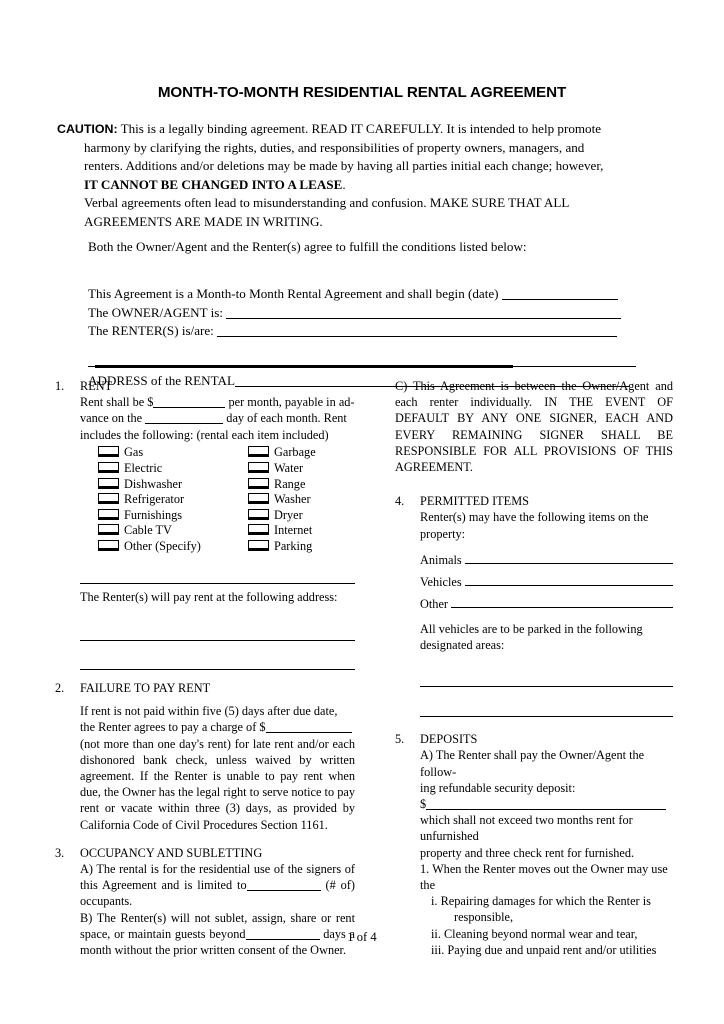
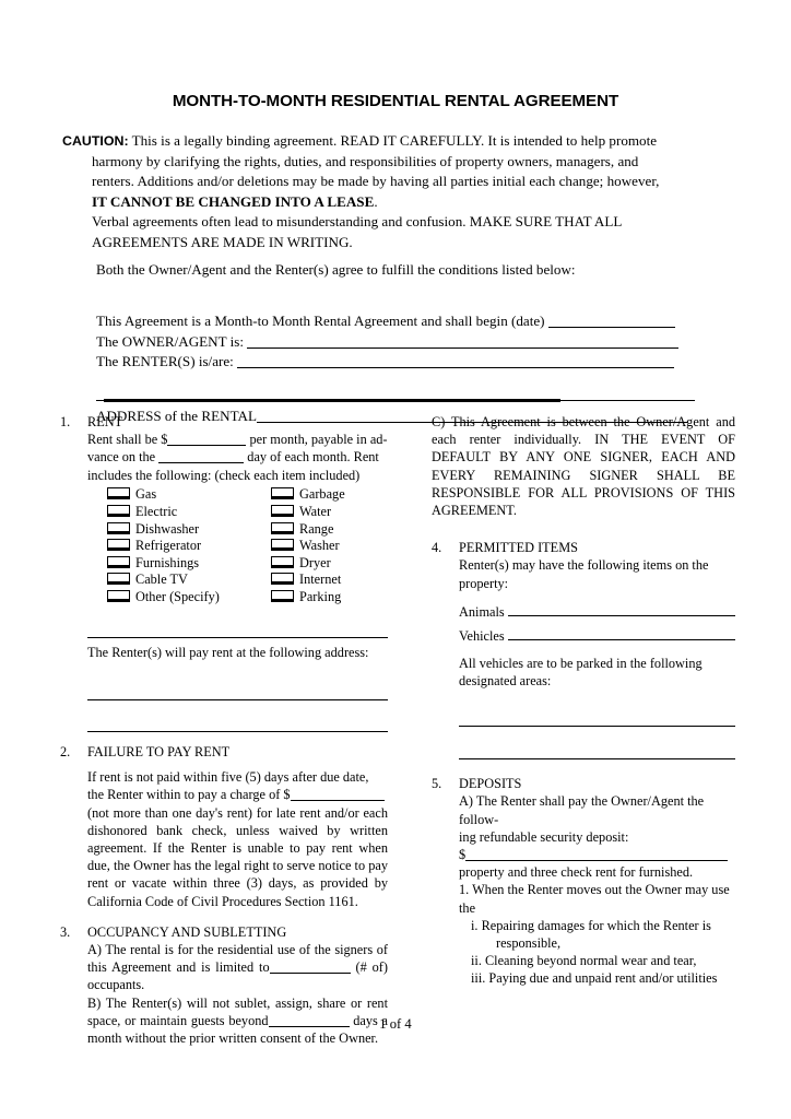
  MONTH-TO-MONTH RESIDENTIAL RENTAL AGREEMENT
  CAUTION: This is a legally binding agreement. READ IT CAREFULLY. It is intended to help promote
  harmony by clarifying the rights, duties, and responsibilities of property owners, managers, and
  renters. Additions and/or deletions may be made by having all parties initial each change; however,
  IT CANNOT BE CHANGED INTO A LEASE.
  Verbal agreements often lead to misunderstanding and confusion. MAKE SURE THAT ALL
  AGREEMENTS ARE MADE IN WRITING.
  Both the Owner/Agent and the Renter(s) agree to fulfill the conditions listed below:
  This Agreement is a Month-to Month Rental Agreement and shall begin (date)
  The OWNER/AGENT is:
  The RENTER(S) is/are:
  ADDRESS of the RENTAL
  1.
  RENT
  Rent shall be $ per month, payable in ad-
  vance on the day of each month. Rent
- includes the following: (rental each item included)
+ includes the following: (check each item included)
  Gas
  Electric
  Dishwasher
  Refrigerator
  Furnishings
  Cable TV
  Other (Specify)
  Garbage
  Water
  Range
  Washer
  Dryer
  Internet
  Parking
  The Renter(s) will pay rent at the following address:
  2.
  FAILURE TO PAY RENT
  If rent is not paid within five (5) days after due date,
- the Renter agrees to pay a charge of $
+ the Renter within to pay a charge of $
  (not more than one day's rent) for late rent and/or each dishonored bank check, unless waived by written agreement. If the Renter is unable to pay rent when due, the Owner has the legal right to serve notice to pay rent or vacate within three (3) days, as provided by California Code of Civil Procedures Section 1161.
  3.
  OCCUPANCY AND SUBLETTING
  A) The rental is for the residential use of the signers of this Agreement and is limited to (# of) occupants.
  B) The Renter(s) will not sublet, assign, share or rent space, or maintain guests beyond days a month without the prior written consent of the Owner.
  C) This Agreement is between the Owner/Agent and each renter individually. IN THE EVENT OF DEFAULT BY ANY ONE SIGNER, EACH AND EVERY REMAINING SIGNER SHALL BE RESPONSIBLE FOR ALL PROVISIONS OF THIS AGREEMENT.
  4.
  PERMITTED ITEMS
  Renter(s) may have the following items on the
  property:
  Animals
  Vehicles
- Other
  All vehicles are to be parked in the following
  designated areas:
  5.
  DEPOSITS
  A) The Renter shall pay the Owner/Agent the follow-
  ing refundable security deposit:
  $
- which shall not exceed two months rent for unfurnished
  property and three check rent for furnished.
  1. When the Renter moves out the Owner may use the
  i. Repairing damages for which the Renter is
  responsible,
  ii. Cleaning beyond normal wear and tear,
  iii. Paying due and unpaid rent and/or utilities
  1 of 4
